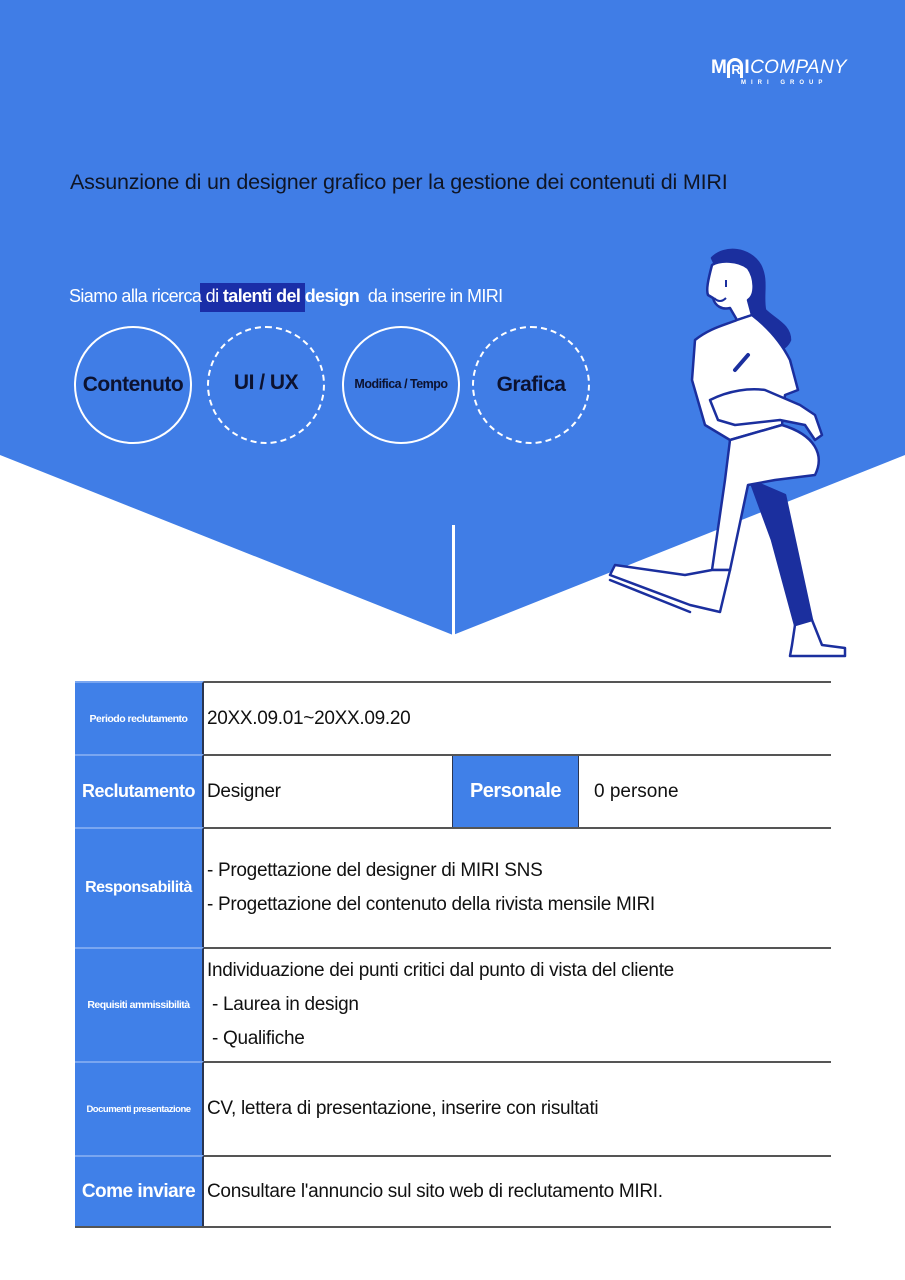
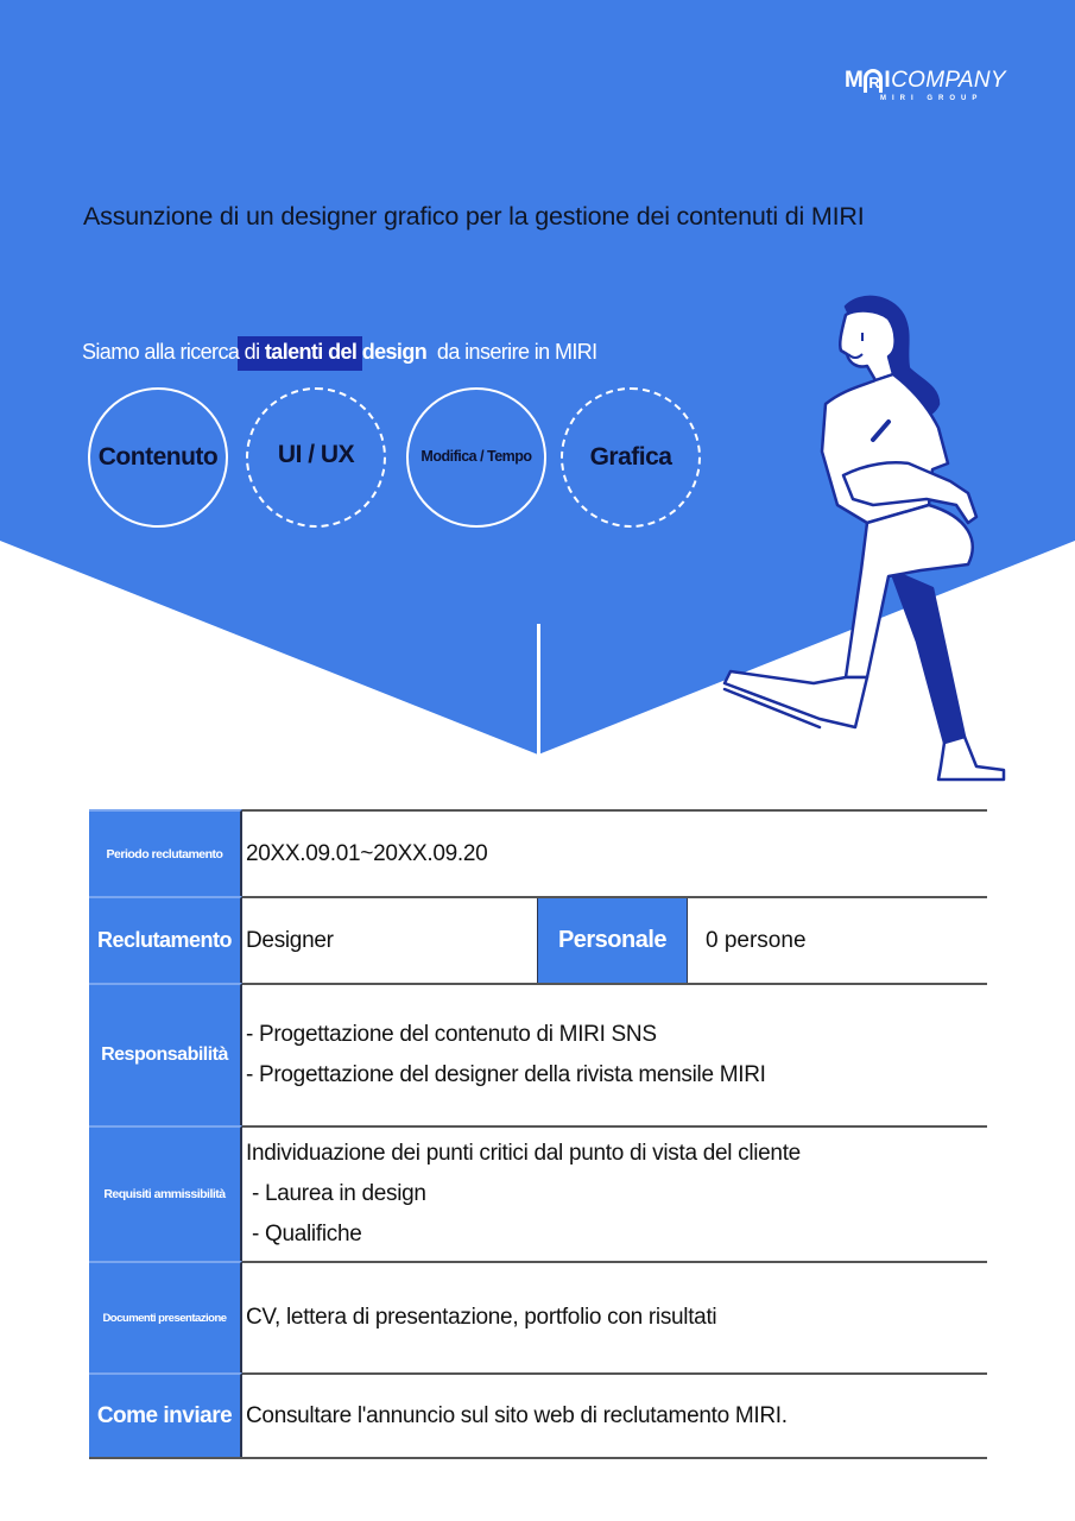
  M
  R
  I
  COMPANY
  Assunzione di un designer grafico per la gestione dei contenuti di MIRI
  Siamo alla ricerca di talenti del design da inserire in MIRI
  Contenuto
  UI / UX
  Modifica / Tempo
  Grafica
  Periodo reclutamento
  20XX.09.01~20XX.09.20
  Reclutamento
  Designer
  Personale
  0 persone
  Responsabilità
- - Progettazione del designer di MIRI SNS
+ - Progettazione del contenuto di MIRI SNS
- - Progettazione del contenuto della rivista mensile MIRI
+ - Progettazione del designer della rivista mensile MIRI
  Requisiti ammissibilità
  Individuazione dei punti critici dal punto di vista del cliente
  - Laurea in design
  - Qualifiche
  Documenti presentazione
- CV, lettera di presentazione, inserire con risultati
+ CV, lettera di presentazione, portfolio con risultati
  Come inviare
  Consultare l'annuncio sul sito web di reclutamento MIRI.
